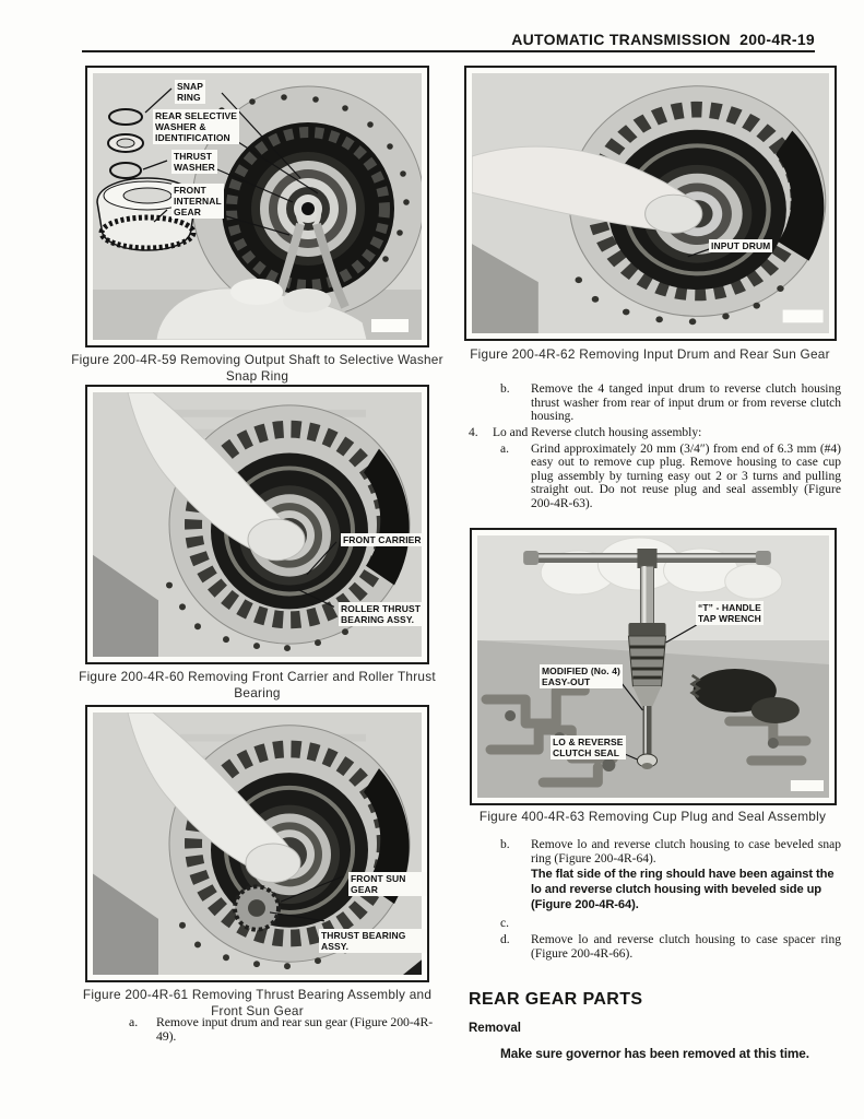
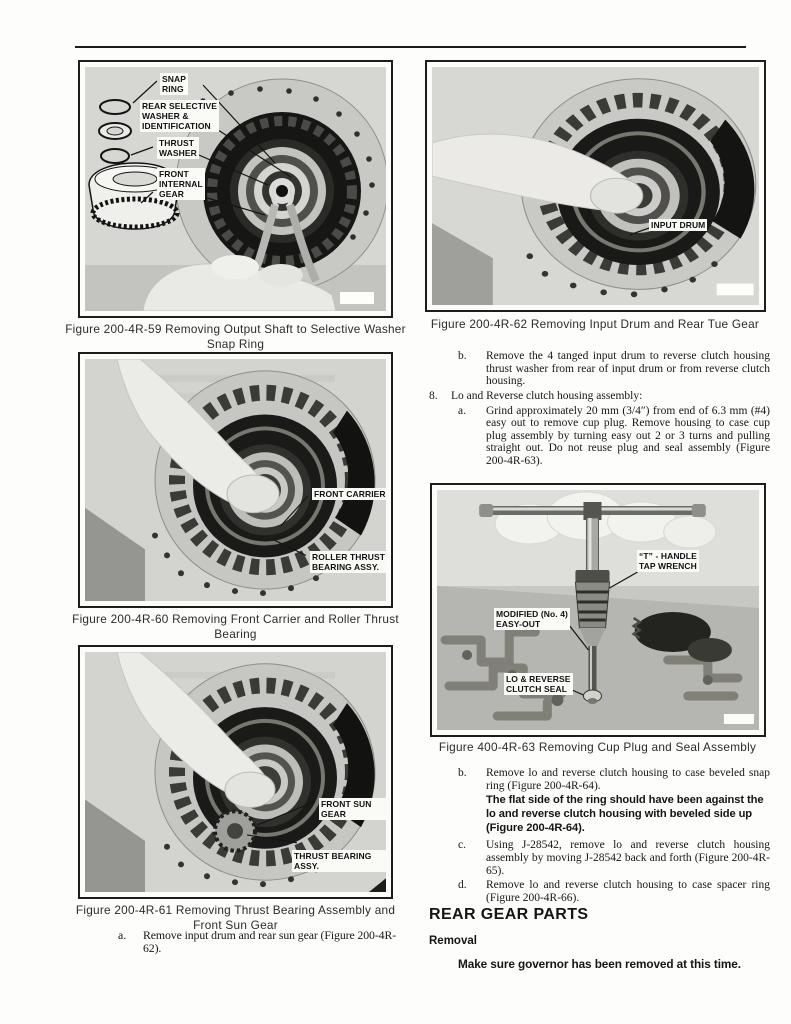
- AUTOMATIC TRANSMISSION 200-4R-19
  SNAP
  RING
  REAR SELECTIVE
  WASHER &
  IDENTIFICATION
  THRUST
  WASHER
  FRONT
  INTERNAL
  GEAR
  Figure 200-4R-59 Removing Output Shaft to Selective Washer
  Snap Ring
  FRONT CARRIER
  ROLLER THRUST
  BEARING ASSY.
  Figure 200-4R-60 Removing Front Carrier and Roller Thrust
  Bearing
  FRONT SUN GEAR
  THRUST BEARING ASSY.
  Figure 200-4R-61 Removing Thrust Bearing Assembly and
  Front Sun Gear
  a.
- Remove input drum and rear sun gear (Figure 200-4R-49).
+ Remove input drum and rear sun gear (Figure 200-4R-62).
  INPUT DRUM
- Figure 200-4R-62 Removing Input Drum and Rear Sun Gear
+ Figure 200-4R-62 Removing Input Drum and Rear Tue Gear
  b.
  Remove the 4 tanged input drum to reverse clutch housing thrust washer from rear of input drum or from reverse clutch housing.
- 4.
+ 8.
  Lo and Reverse clutch housing assembly:
  a.
  Grind approximately 20 mm (3/4″) from end of 6.3 mm (#4) easy out to remove cup plug. Remove housing to case cup plug assembly by turning easy out 2 or 3 turns and pulling straight out. Do not reuse plug and seal assembly (Figure 200-4R-63).
  “T” - HANDLE
  TAP WRENCH
  MODIFIED (No. 4)
  EASY-OUT
  LO & REVERSE
  CLUTCH SEAL
  Figure 400-4R-63 Removing Cup Plug and Seal Assembly
  b.
  Remove lo and reverse clutch housing to case beveled snap ring (Figure 200-4R-64).
  The flat side of the ring should have been against the lo and reverse clutch housing with beveled side up (Figure 200-4R-64).
  c.
+ Using J-28542, remove lo and reverse clutch housing assembly by moving J-28542 back and forth (Figure 200-4R-65).
  d.
  Remove lo and reverse clutch housing to case spacer ring (Figure 200-4R-66).
  REAR GEAR PARTS
  Removal
  Make sure governor has been removed at this time.
